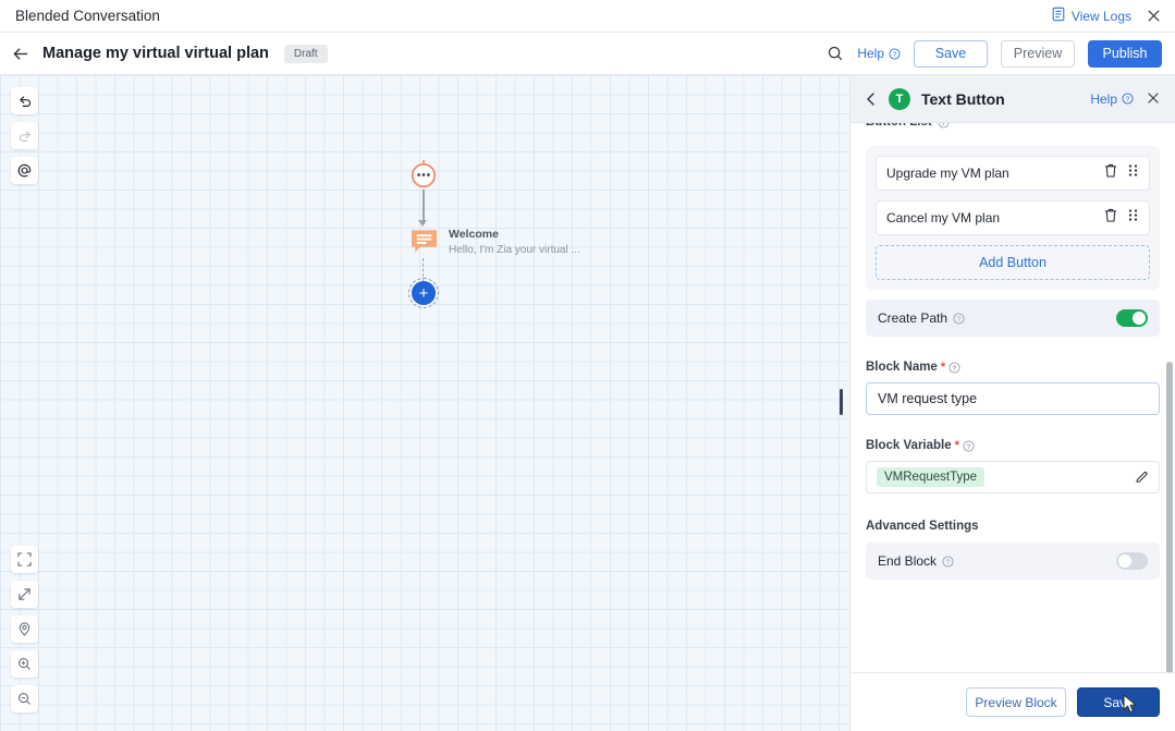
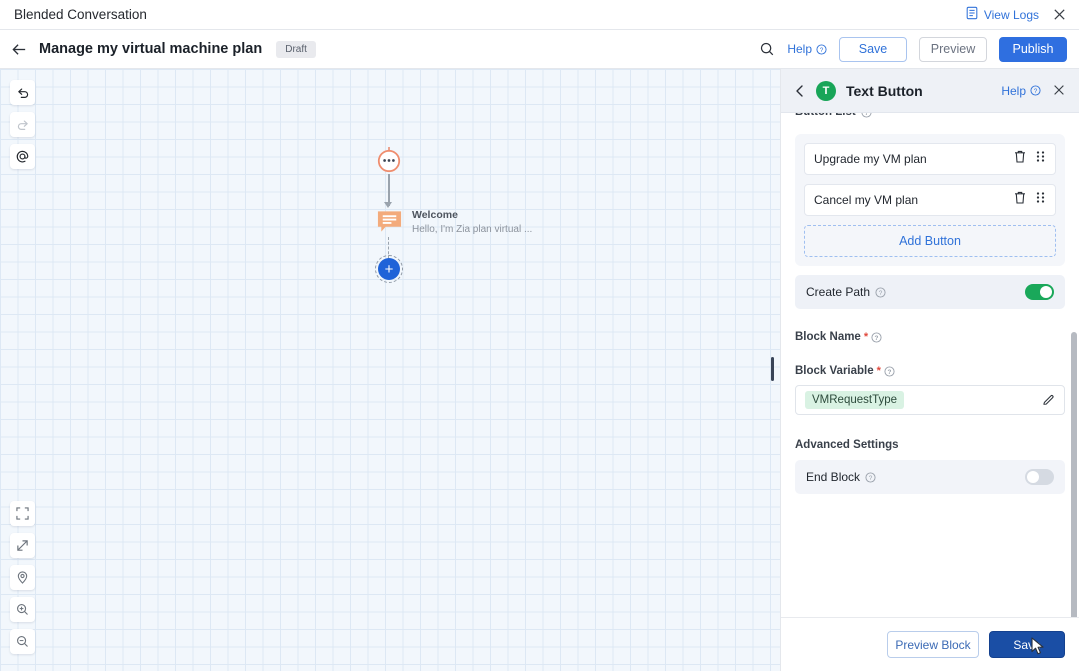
  Blended Conversation
  View Logs
- Manage my virtual virtual plan
+ Manage my virtual machine plan
  Draft
  Help
  Save
  Preview
  Publish
  Welcome
- Hello, I'm Zia your virtual ...
+ Hello, I'm Zia plan virtual ...
  +
  T
  Text Button
  Help
  Upgrade my VM plan
  Cancel my VM plan
  Add Button
  Create Path
  Block Name
  *
- VM request type
  Block Variable
  *
  VMRequestType
  Advanced Settings
  End Block
  Preview Block
  Sav
